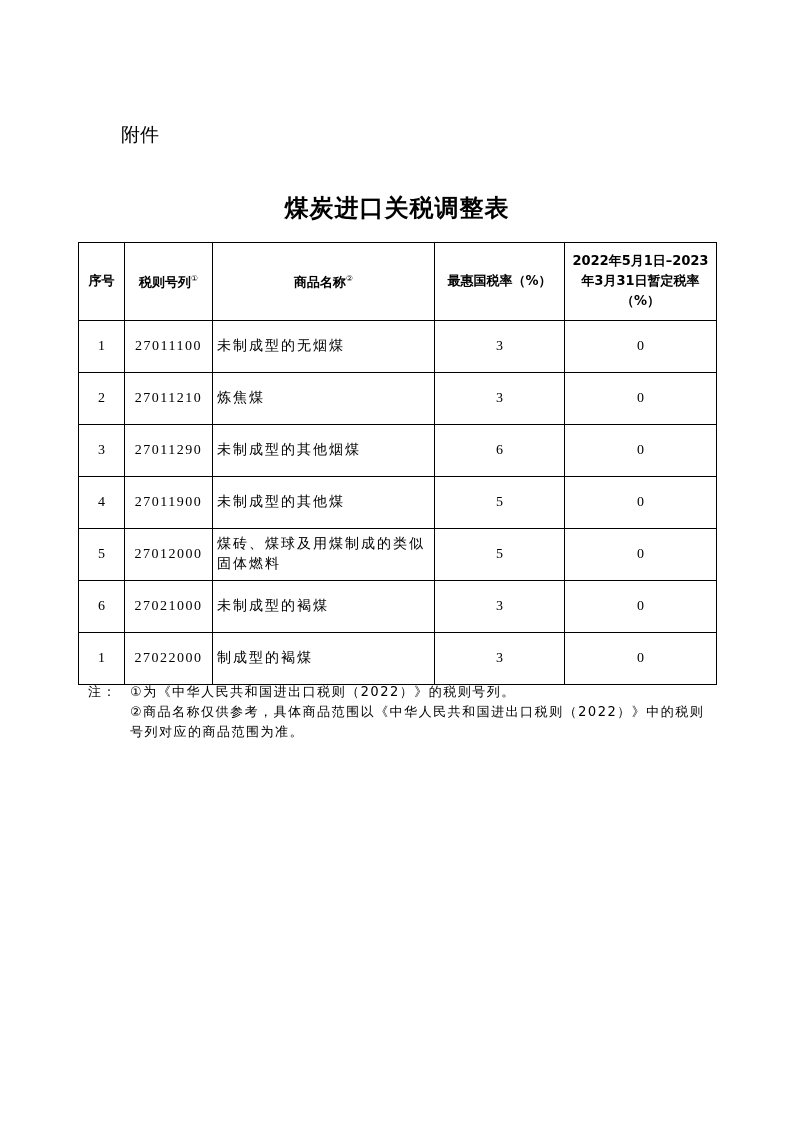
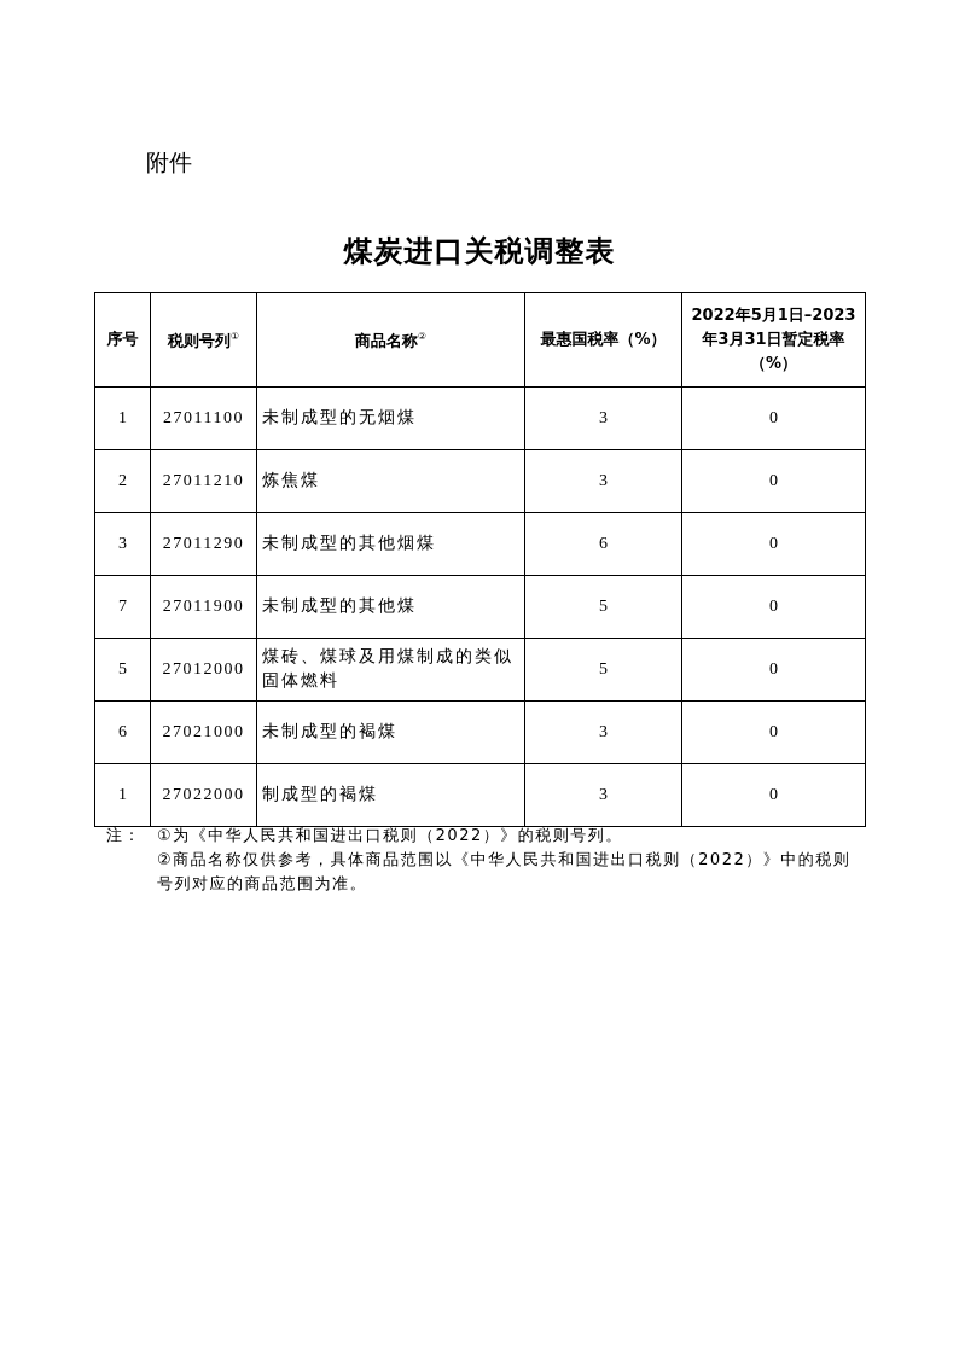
  附件
  煤炭进口关税调整表
  序号	税则号列①	商品名称②	最惠国税率（%）	2022年5月1日–2023年3月31日暂定税率（%）
  1	27011100	未制成型的无烟煤	3	0
  2	27011210	炼焦煤	3	0
  3	27011290	未制成型的其他烟煤	6	0
- 4	27011900	未制成型的其他煤	5	0
+ 7	27011900	未制成型的其他煤	5	0
  5	27012000	煤砖、煤球及用煤制成的类似固体燃料	5	0
  6	27021000	未制成型的褐煤	3	0
  1	27022000	制成型的褐煤	3	0
  注：
  ①为《中华人民共和国进出口税则（2022）》的税则号列。
  ②商品名称仅供参考，具体商品范围以《中华人民共和国进出口税则（2022）》中的税则号列对应的商品范围为准。
